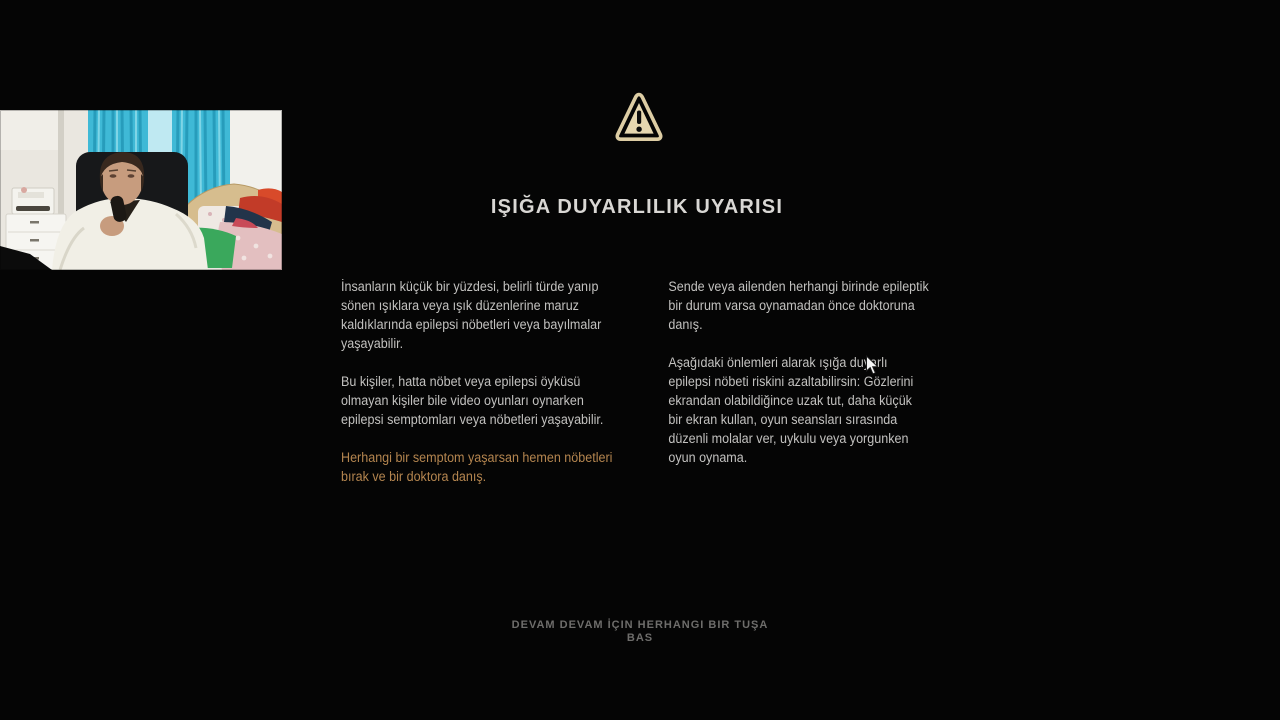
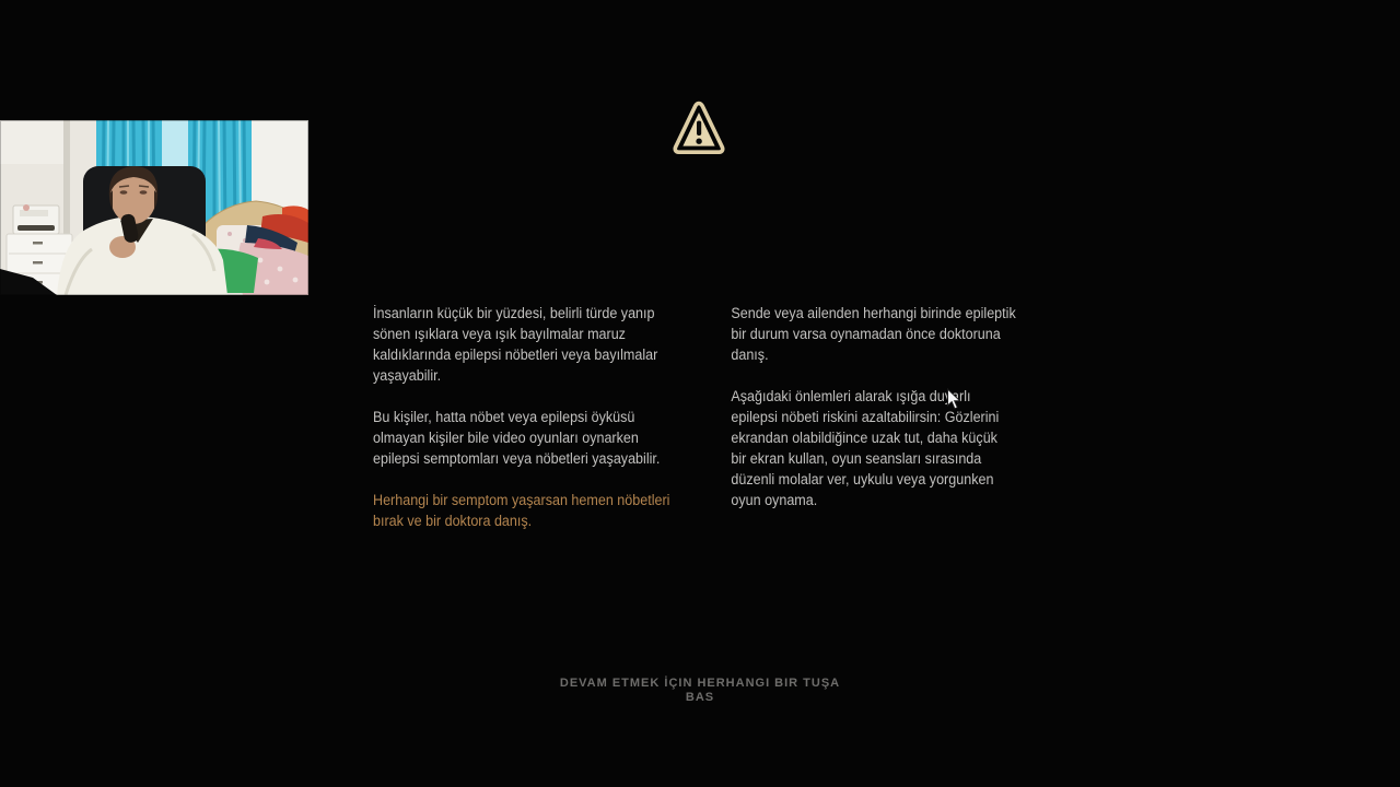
- IŞIĞA DUYARLILIK UYARISI
- İnsanların küçük bir yüzdesi, belirli türde yanıp sönen ışıklara veya ışık düzenlerine maruz kaldıklarında epilepsi nöbetleri veya bayılmalar yaşayabilir.
+ İnsanların küçük bir yüzdesi, belirli türde yanıp sönen ışıklara veya ışık bayılmalar maruz kaldıklarında epilepsi nöbetleri veya bayılmalar yaşayabilir.
  Bu kişiler, hatta nöbet veya epilepsi öyküsü olmayan kişiler bile video oyunları oynarken epilepsi semptomları veya nöbetleri yaşayabilir.
  Herhangi bir semptom yaşarsan hemen nöbetleri bırak ve bir doktora danış.
  Sende veya ailenden herhangi birinde epileptik bir durum varsa oynamadan önce doktoruna danış.
  Aşağıdaki önlemleri alarak ışığa durlı epilepsi nöbeti riskini azaltabilirsin: Gözlerini ekrandan olabildiğince uzak tut, daha küçük bir ekran kullan, oyun seansları sırasında düzenli molalar ver, uykulu veya yorgunken oyun oynama.
- DEVAM DEVAM İÇIN HERHANGI BIR TUŞA
+ DEVAM ETMEK İÇIN HERHANGI BIR TUŞA
  BAS
